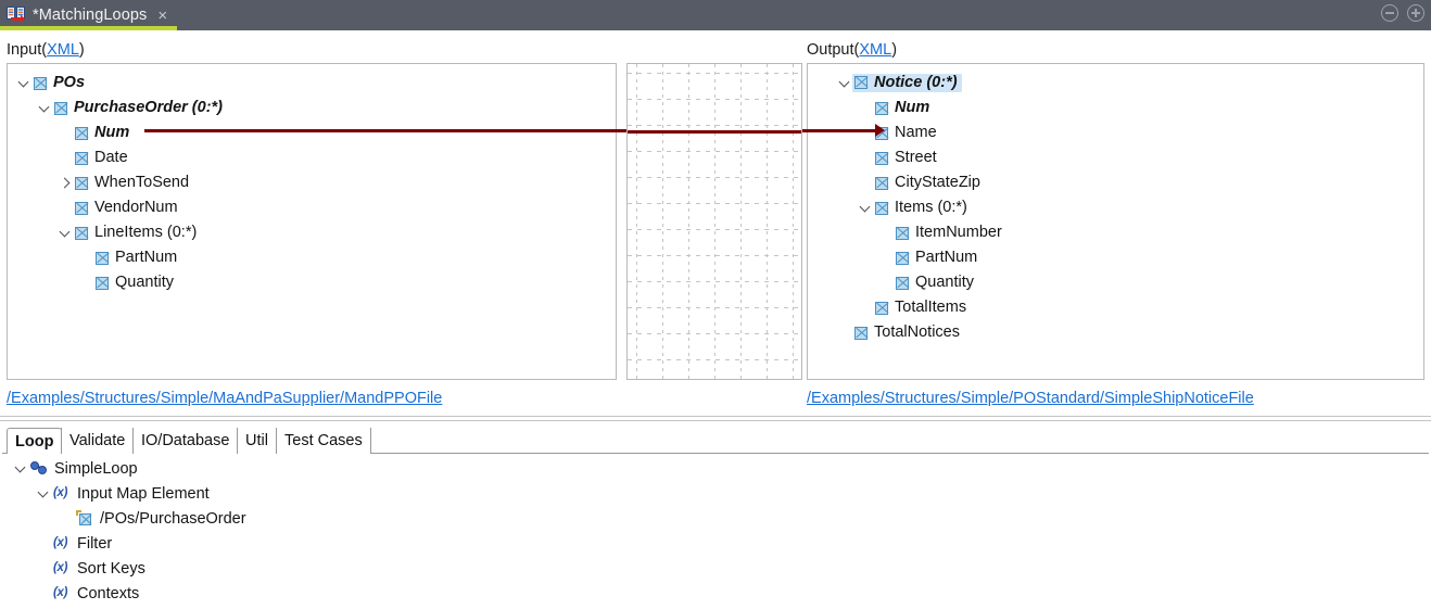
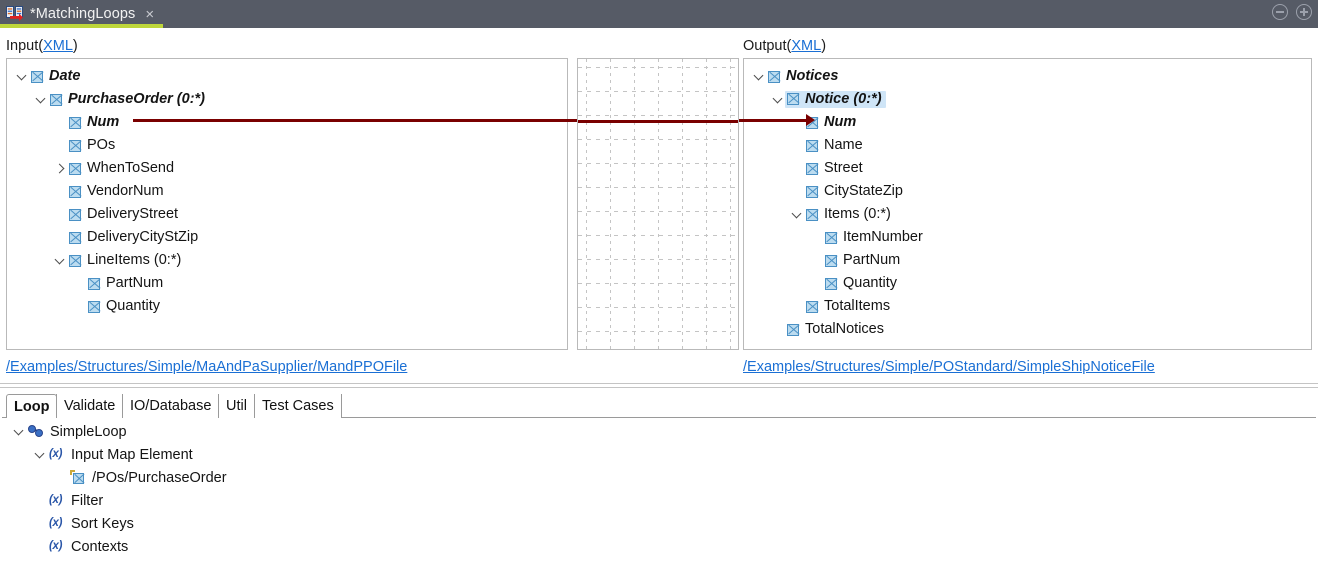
  *MatchingLoops
  ×
  Input(XML)
  Output(XML)
- POs
+ Date
  PurchaseOrder (0:*)
  Num
- Date
+ POs
  WhenToSend
  VendorNum
+ DeliveryStreet
+ DeliveryCityStZip
  LineItems (0:*)
  PartNum
  Quantity
+ Notices
  Notice (0:*)
  Num
  Name
  Street
  CityStateZip
  Items (0:*)
  ItemNumber
  PartNum
  Quantity
  TotalItems
  TotalNotices
  /Examples/Structures/Simple/MaAndPaSupplier/MandPPOFile
  /Examples/Structures/Simple/POStandard/SimpleShipNoticeFile
  Loop
  Validate
  IO/Database
  Util
  Test Cases
  SimpleLoop
  (x)
  Input Map Element
  /POs/PurchaseOrder
  (x)
  Filter
  (x)
  Sort Keys
  (x)
  Contexts
